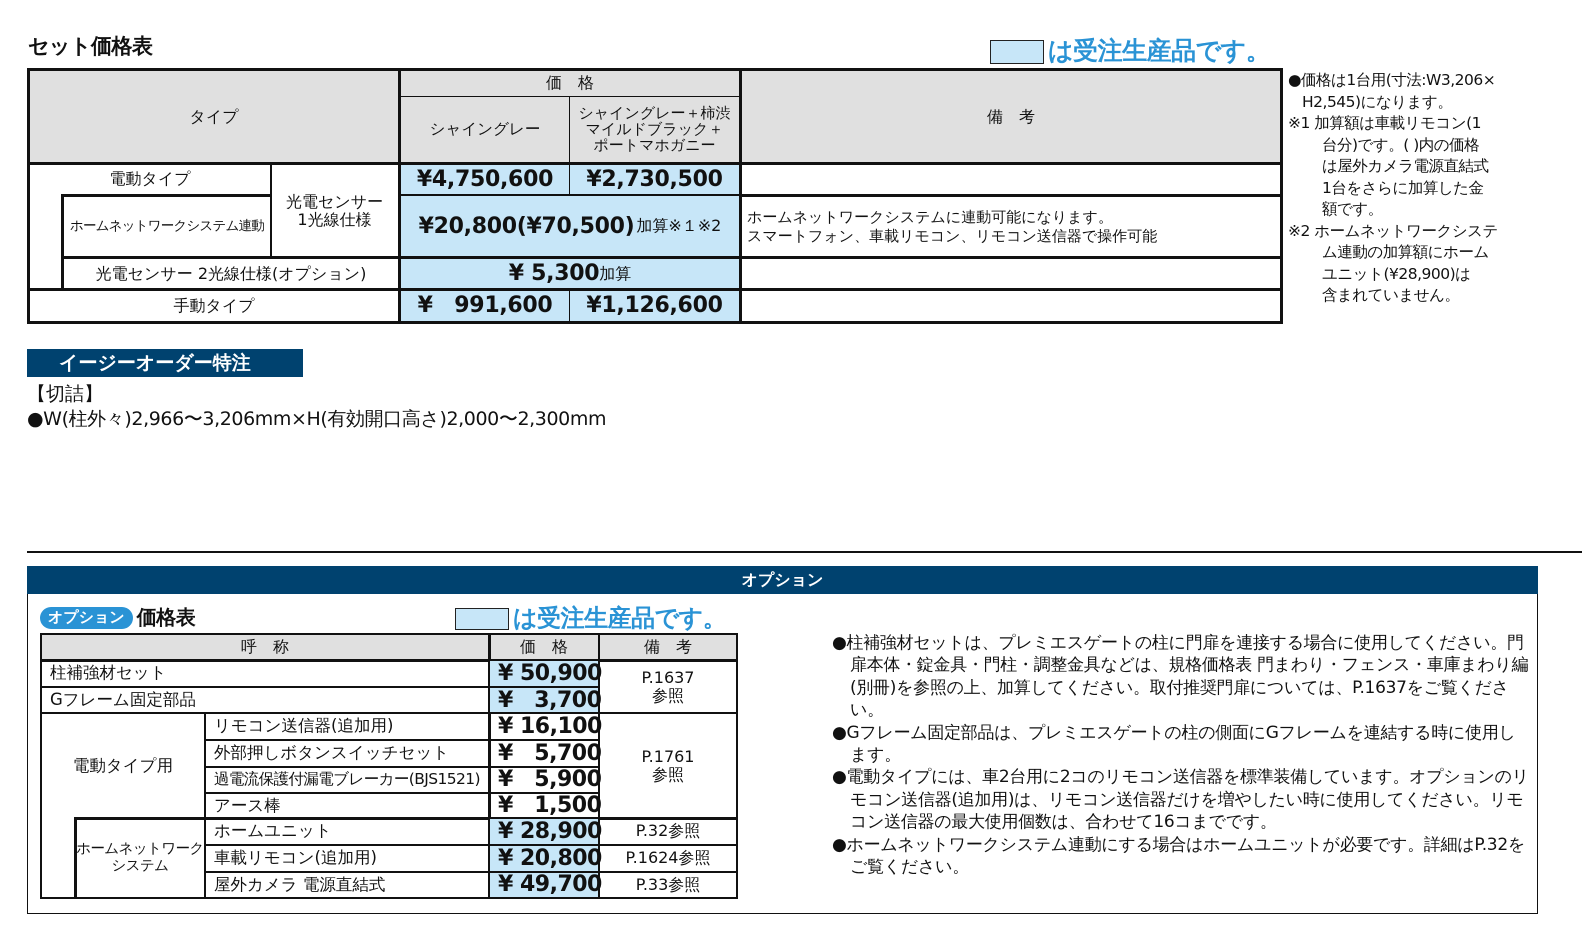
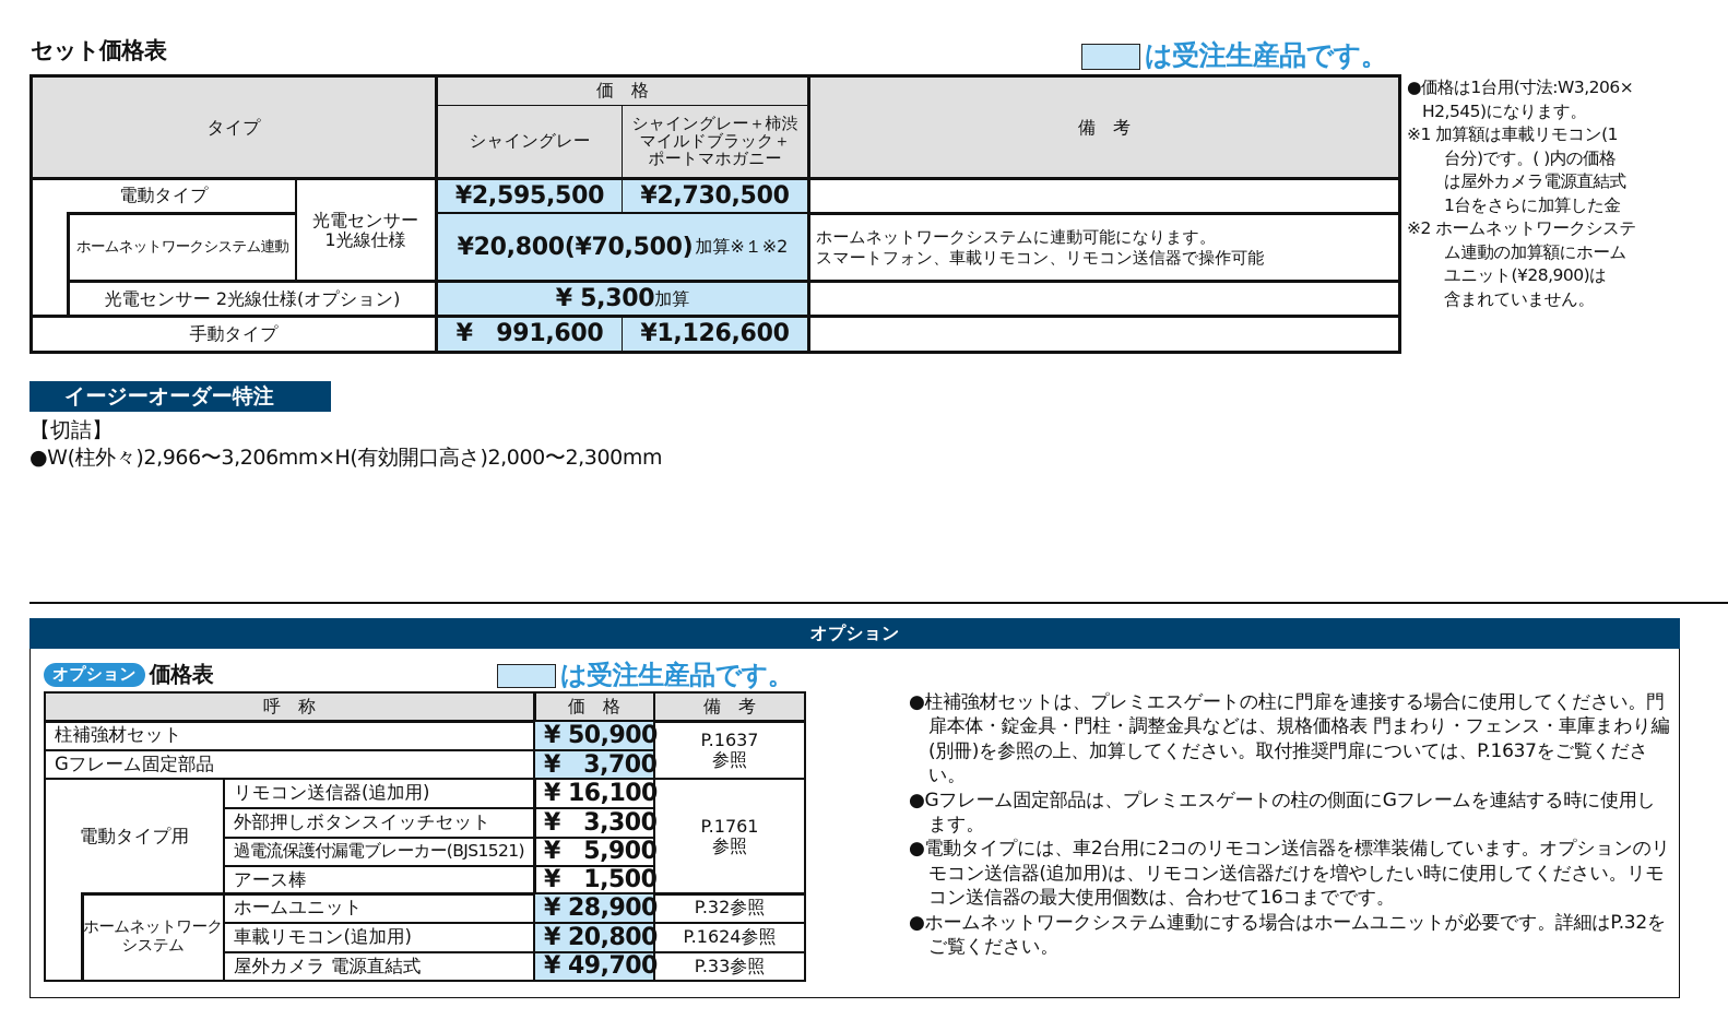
  セット価格表
  は受注生産品です。
  タイプ
  価 格
  シャイングレー
  シャイングレー＋柿渋
  マイルドブラック＋
  ポートマホガニー
  備 考
  電動タイプ
  光電センサー
  1光線仕様
- ¥4,750,600
+ ¥2,595,500
  ¥2,730,500
  ホームネットワークシステム連動
  ¥20,800(¥70,500)
  加算※１※2
  ホームネットワークシステムに連動可能になります。
  スマートフォン、車載リモコン、リモコン送信器で操作可能
  光電センサー 2光線仕様(オプション)
  ¥ 5,300
  加算
  手動タイプ
  ¥ 991,600
  ¥1,126,600
  ●価格は1台用(寸法:W3,206×
  H2,545)になります。
  ※1 加算額は車載リモコン(1
  台分)です。( )内の価格
  は屋外カメラ電源直結式
  1台をさらに加算した金
- 額です。
  ※2 ホームネットワークシステ
  ム連動の加算額にホーム
  ユニット(¥28,900)は
  含まれていません。
  イージーオーダー特注
  【切詰】
  ●W(柱外々)2,966〜3,206mm×H(有効開口高さ)2,000〜2,300mm
  オプション
  オプション
  価格表
  は受注生産品です。
  呼 称
  価 格
  備 考
  柱補強材セット
  ¥ 50,900
  Gフレーム固定部品
  ¥ 3,700
  P.1637
  参照
  電動タイプ用
  リモコン送信器(追加用)
  ¥ 16,100
  外部押しボタンスイッチセット
- ¥ 5,700
+ ¥ 3,300
  過電流保護付漏電ブレーカー(BJS1521)
  ¥ 5,900
  アース棒
  ¥ 1,500
  P.1761
  参照
  ホームネットワーク
  システム
  ホームユニット
  ¥ 28,900
  P.32参照
  車載リモコン(追加用)
  ¥ 20,800
  P.1624参照
  屋外カメラ 電源直結式
  ¥ 49,700
  P.33参照
  ●柱補強材セットは、プレミエスゲートの柱に門扉を連接する場合に使用してください。門扉本体・錠金具・門柱・調整金具などは、規格価格表 門まわり・フェンス・車庫まわり編(別冊)を参照の上、加算してください。取付推奨門扉については、P.1637をご覧ください。
  ●Gフレーム固定部品は、プレミエスゲートの柱の側面にGフレームを連結する時に使用します。
  ●電動タイプには、車2台用に2コのリモコン送信器を標準装備しています。オプションのリモコン送信器(追加用)は、リモコン送信器だけを増やしたい時に使用してください。リモコン送信器の最大使用個数は、合わせて16コまでです。
  ●ホームネットワークシステム連動にする場合はホームユニットが必要です。詳細はP.32をご覧ください。
